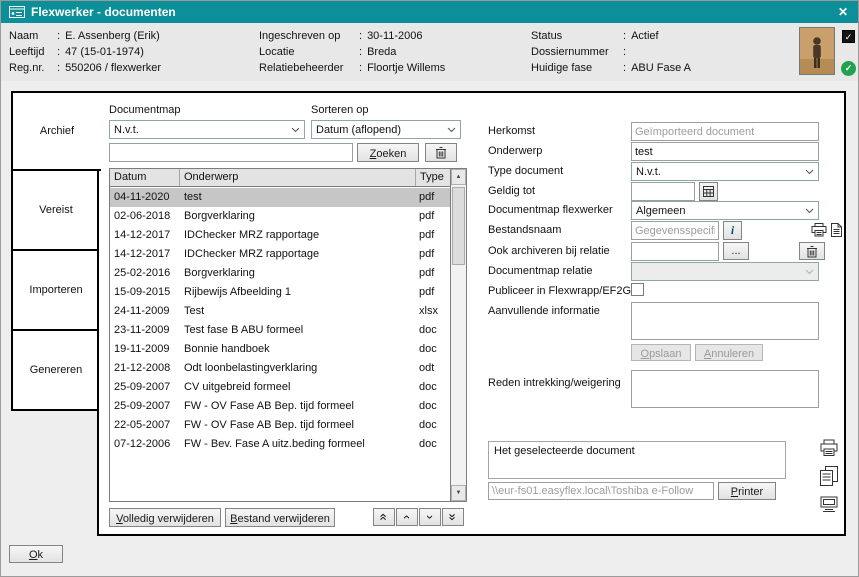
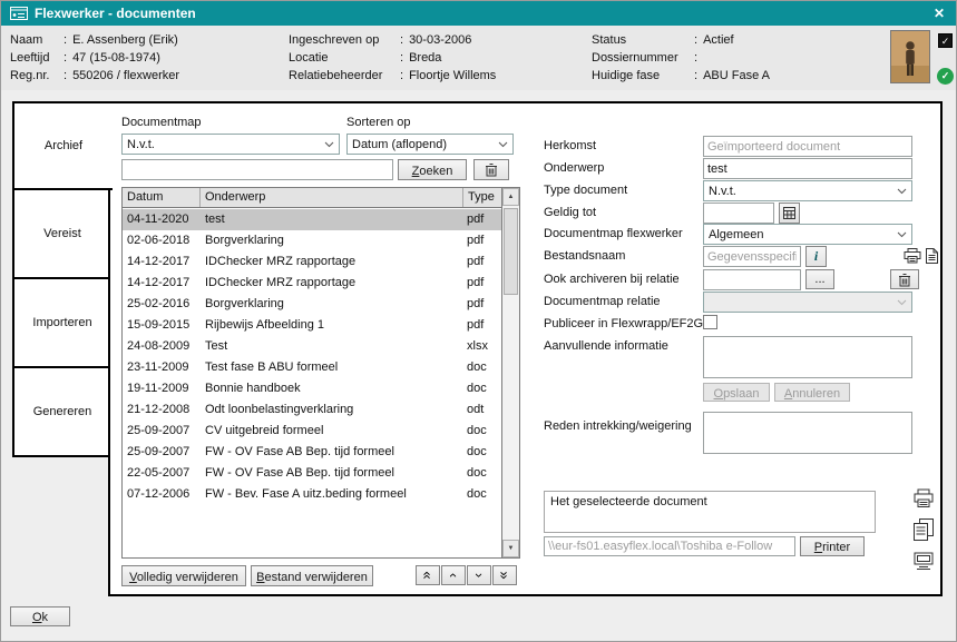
  Flexwerker - documenten
  ✕
  Naam : E. Assenberg (Erik)
- Leeftijd : 47 (15-01-1974)
+ Leeftijd : 47 (15-08-1974)
  Reg.nr. : 550206 / flexwerker
- Ingeschreven op : 30-11-2006
+ Ingeschreven op : 30-03-2006
  Locatie : Breda
  Relatiebeheerder : Floortje Willems
  Status : Actief
  Dossiernummer :
  Huidige fase : ABU Fase A
  ✓
  ✓
  Archief
  Vereist
  Importeren
  Genereren
  Documentmap
  N.v.t.
  Sorteren op
  Datum (aflopend)
  Zoeken
  Datum
  Onderwerp
  Type
  04-11-2020
  test
  pdf
  02-06-2018
  Borgverklaring
  pdf
  14-12-2017
  IDChecker MRZ rapportage
  pdf
  14-12-2017
  IDChecker MRZ rapportage
  pdf
  25-02-2016
  Borgverklaring
  pdf
  15-09-2015
  Rijbewijs Afbeelding 1
  pdf
- 24-11-2009
+ 24-08-2009
  Test
  xlsx
  23-11-2009
  Test fase B ABU formeel
  doc
  19-11-2009
  Bonnie handboek
  doc
  21-12-2008
  Odt loonbelastingverklaring
  odt
  25-09-2007
  CV uitgebreid formeel
  doc
  25-09-2007
  FW - OV Fase AB Bep. tijd formeel
  doc
  22-05-2007
  FW - OV Fase AB Bep. tijd formeel
  doc
  07-12-2006
  FW - Bev. Fase A uitz.beding formeel
  doc
  Volledig verwijderen
  Bestand verwijderen
  Herkomst
  Geïmporteerd document
  Onderwerp
  test
  Type document
  N.v.t.
  Geldig tot
  Documentmap flexwerker
  Algemeen
  Bestandsnaam
  i
  Ook archiveren bij relatie
  ...
  Documentmap relatie
  Publiceer in Flexwrapp/EF2G
  Aanvullende informatie
  Opslaan
  Annuleren
  Reden intrekking/weigering
  Het geselecteerde document
  \\eur-fs01.easyflex.local\Toshiba e-Follow
  Printer
  Ok
